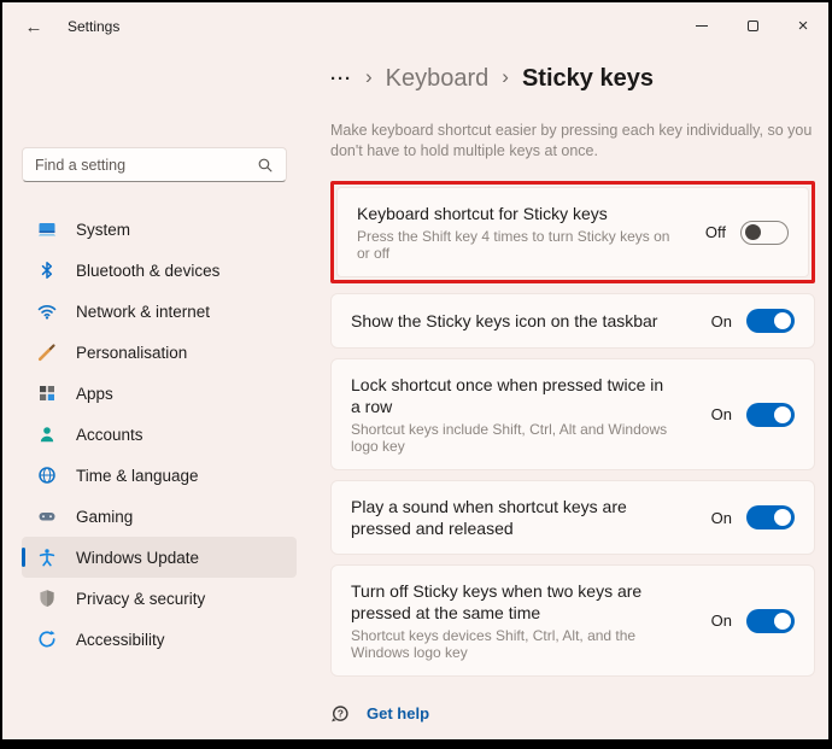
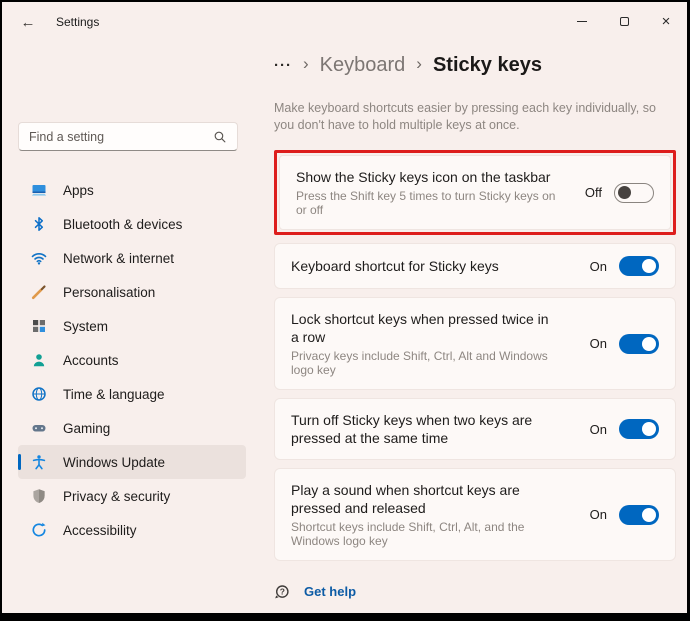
  ←
  Settings
  ×
  Find a setting
- System
+ Apps
  Bluetooth & devices
  Network & internet
  Personalisation
- Apps
+ System
  Accounts
  Time & language
  Gaming
  Windows Update
  Privacy & security
  Accessibility
  ···
  ›
  Keyboard
  ›
  Sticky keys
- Make keyboard shortcut easier by pressing each key individually, so you don't have to hold multiple keys at once.
+ Make keyboard shortcuts easier by pressing each key individually, so you don't have to hold multiple keys at once.
- Keyboard shortcut for Sticky keys
+ Show the Sticky keys icon on the taskbar
- Press the Shift key 4 times to turn Sticky keys on or off
+ Press the Shift key 5 times to turn Sticky keys on or off
  Off
- Show the Sticky keys icon on the taskbar
+ Keyboard shortcut for Sticky keys
  On
- Lock shortcut once when pressed twice in a row
+ Lock shortcut keys when pressed twice in a row
- Shortcut keys include Shift, Ctrl, Alt and Windows logo key
+ Privacy keys include Shift, Ctrl, Alt and Windows logo key
  On
- Play a sound when shortcut keys are pressed and released
+ Turn off Sticky keys when two keys are pressed at the same time
  On
- Turn off Sticky keys when two keys are pressed at the same time
+ Play a sound when shortcut keys are pressed and released
- Shortcut keys devices Shift, Ctrl, Alt, and the Windows logo key
+ Shortcut keys include Shift, Ctrl, Alt, and the Windows logo key
  On
  ?
  Get help
